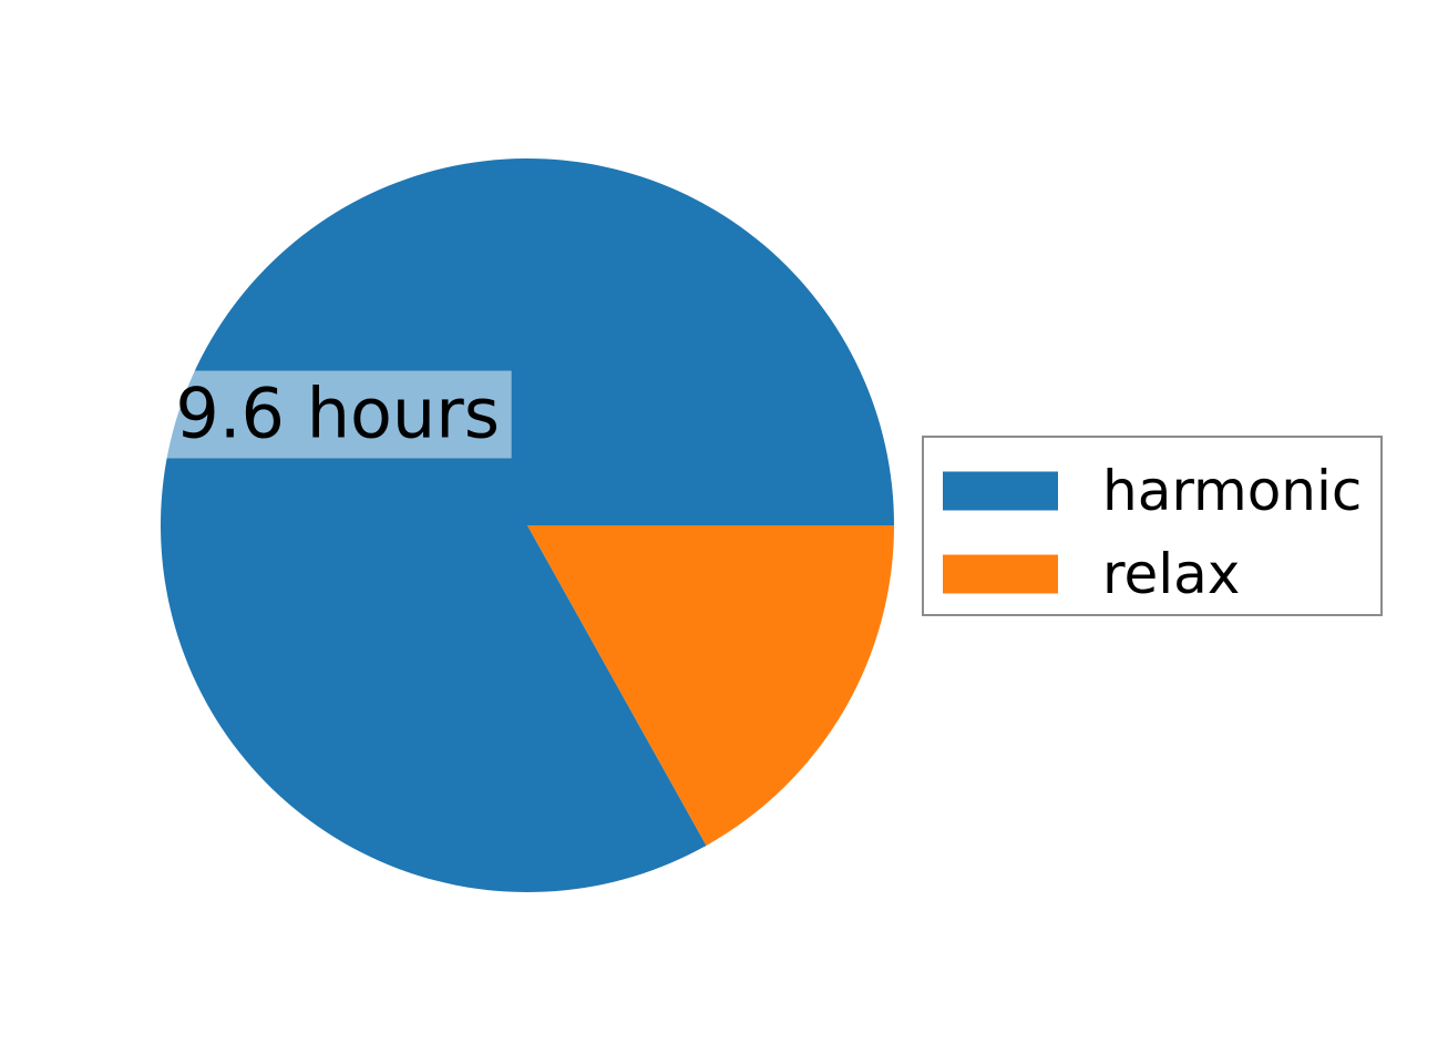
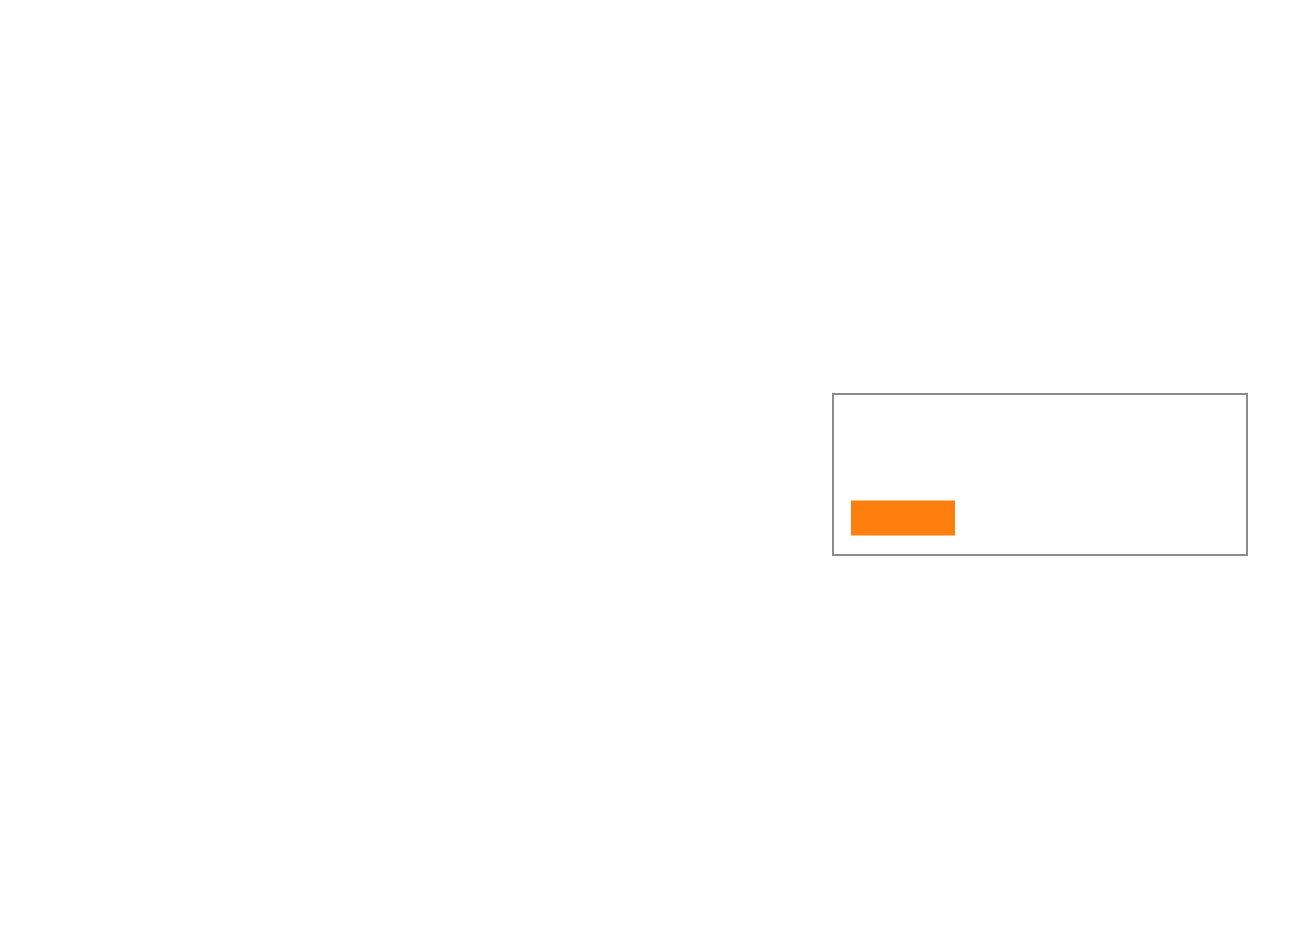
- 9.6 hours
- harmonic
- relax
